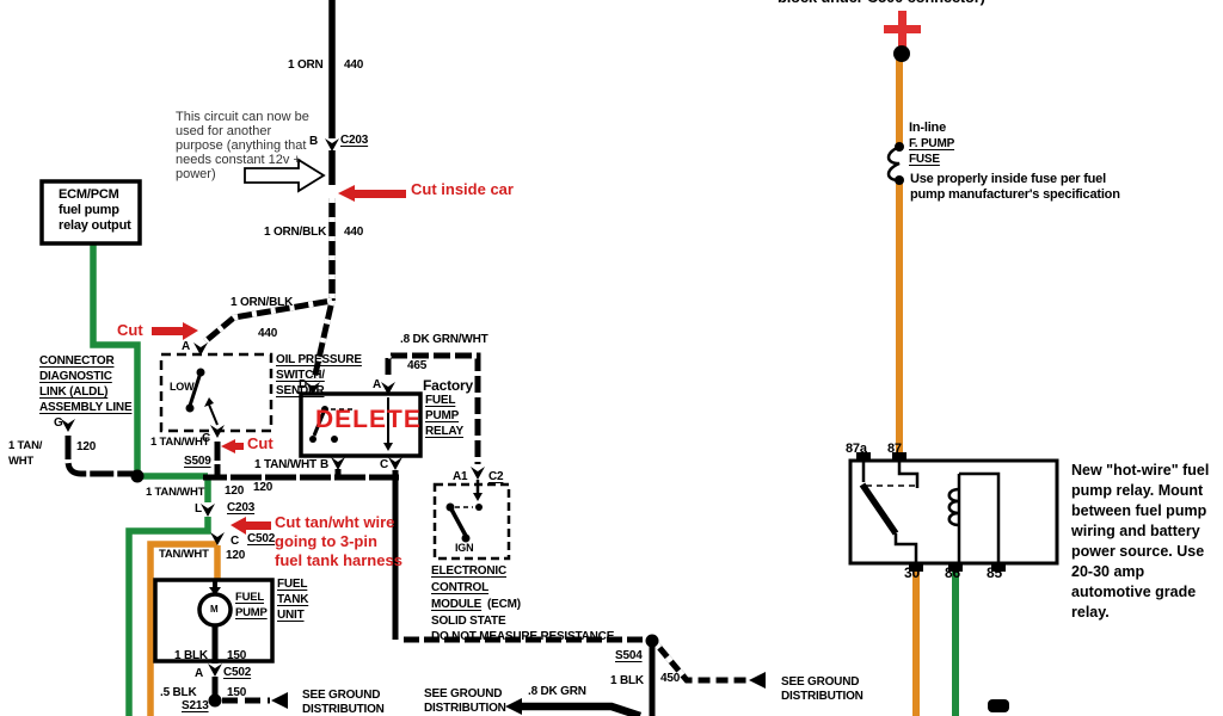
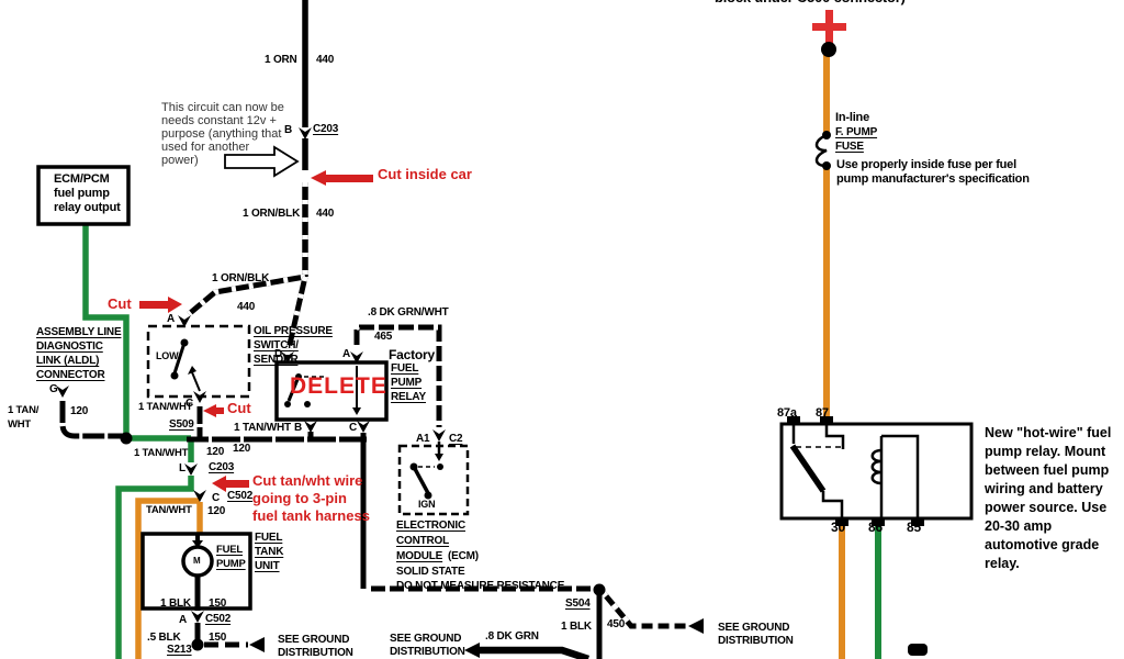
  1 ORN
  440
  B
  C203
  This circuit can now be
- used for another
+ needs constant 12v +
  purpose (anything that
- needs constant 12v +
+ used for another
  power)
  Cut inside car
  1 ORN/BLK
  440
  1 ORN/BLK
  440
  Cut
  ECM/PCM
  fuel pump
  relay output
- CONNECTOR
+ ASSEMBLY LINE
  DIAGNOSTIC
  LINK (ALDL)
- ASSEMBLY LINE
+ CONNECTOR
  G
  1 TAN/
  WHT
  120
  A
  OIL PRESSURE
  SWITCH/
  SENDER
  LOW
  C
  1 TAN/WHT
  Cut
  S509
  D
  A
  DELETE
  Factory
  FUEL
  PUMP
  RELAY
  .8 DK GRN/WHT
  465
  1 TAN/WHT
  B
  C
  1 TAN/WHT
  120
  120
  L
  C203
  Cut tan/wht wire
  going to 3-pin
  fuel tank harness
  C
  C502
  TAN/WHT
  120
  A1
  C2
  IGN
  ELECTRONIC
  CONTROL
  MODULE
  (ECM)
  SOLID STATE
  DO NOT MEASURE RESISTANCE
  FUEL
  PUMP
  M
  FUEL
  TANK
  UNIT
  1 BLK
  150
  A
  C502
  .5 BLK
  150
  S213
  SEE GROUND
  DISTRIBUTION
  SEE GROUND
  DISTRIBUTION
  SEE GROUND
  DISTRIBUTION
  S504
  1 BLK
  450
  .8 DK GRN
  In-line
  F. PUMP
  FUSE
  Use properly inside fuse per fuel
  pump manufacturer's specification
  87a
  87
  30
  86
  85
  New "hot-wire" fuel
  pump relay. Mount
  between fuel pump
  wiring and battery
  power source. Use
  20-30 amp
  automotive grade
  relay.
